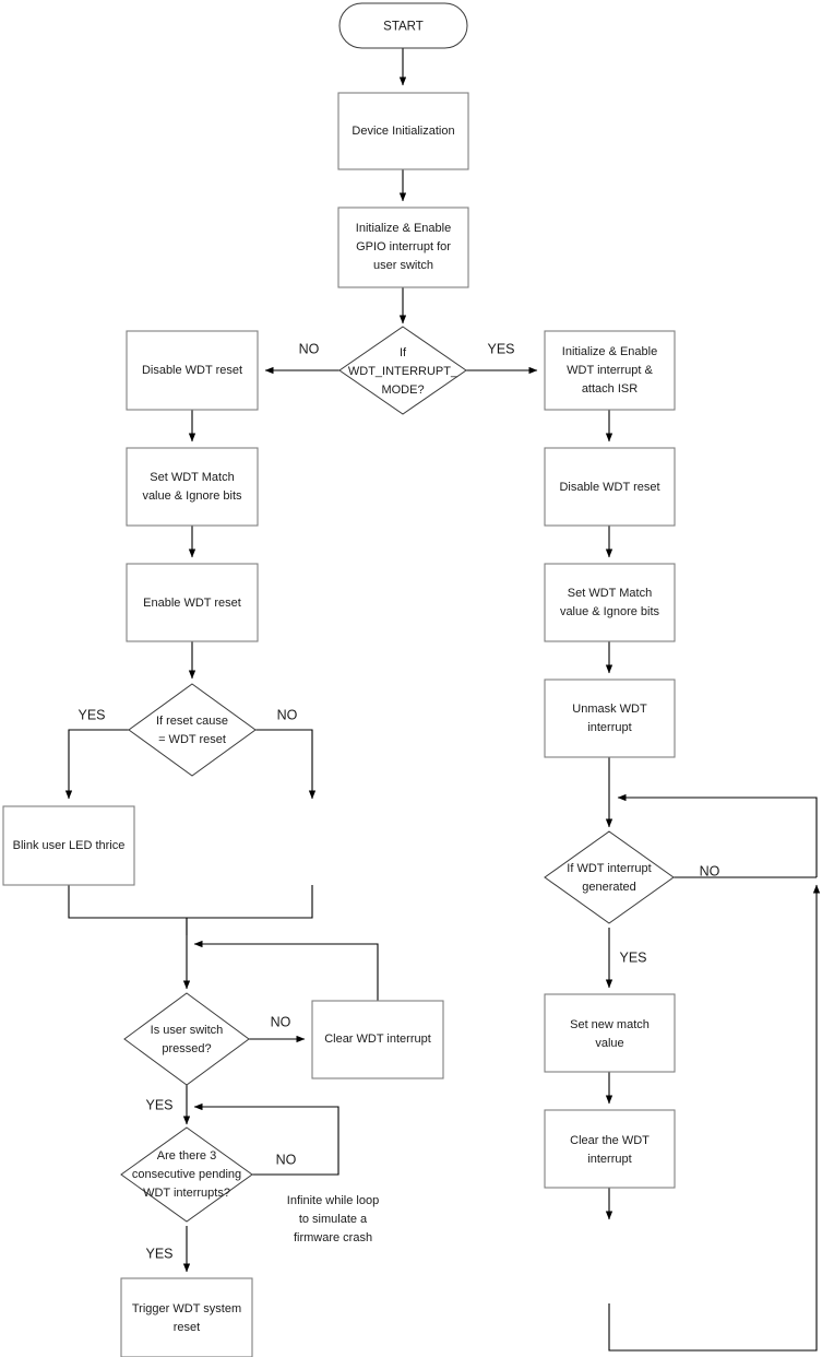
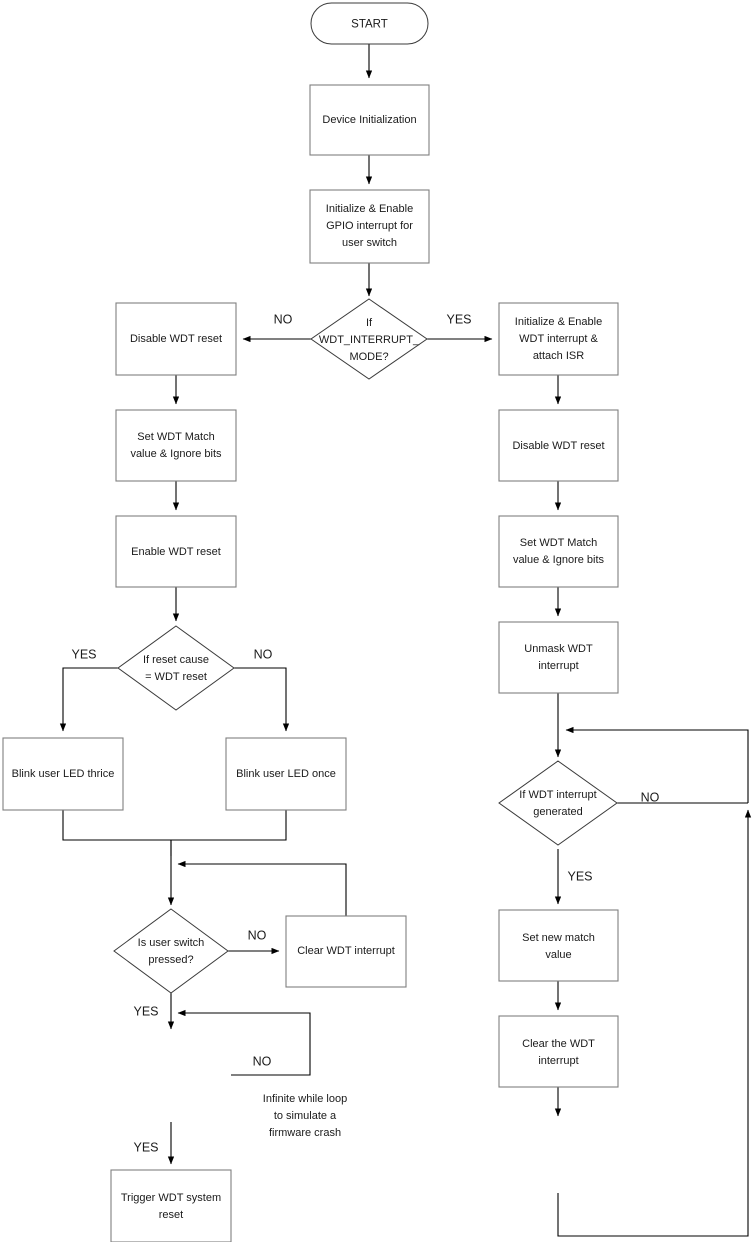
  START
  Device Initialization
  Initialize & Enable
  GPIO interrupt for
  user switch
  If
  WDT_INTERRUPT_
  MODE?
  NO
  YES
  Disable WDT reset
  Set WDT Match
  value & Ignore bits
  Enable WDT reset
  If reset cause
  = WDT reset
  YES
  NO
  Blink user LED thrice
+ Blink user LED once
  Is user switch
  pressed?
  NO
  YES
  Clear WDT interrupt
- Are there 3
- consecutive pending
- WDT interrupts?
  NO
  YES
  Infinite while loop
  to simulate a
  firmware crash
  Trigger WDT system
  reset
  Initialize & Enable
  WDT interrupt &
  attach ISR
  Disable WDT reset
  Set WDT Match
  value & Ignore bits
  Unmask WDT
  interrupt
  If WDT interrupt
  generated
  NO
  YES
  Set new match
  value
  Clear the WDT
  interrupt
